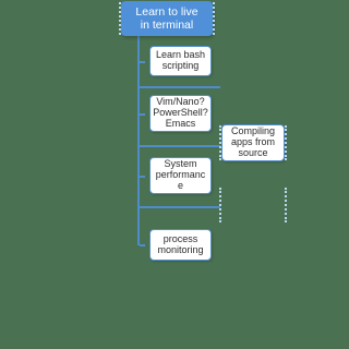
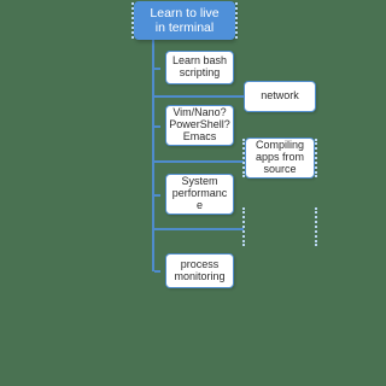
  Learn to live
  in terminal
  Learn bash
  scripting
+ network
  Vim/Nano?
  PowerShell?
  Emacs
  Compiling
  apps from
  source
  System
  performanc
  e
  process
  monitoring
